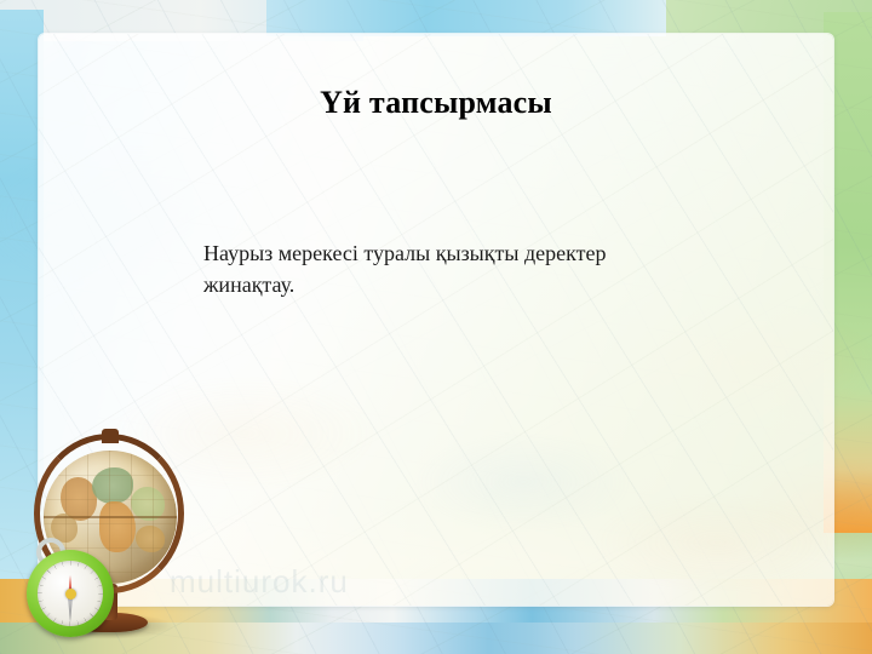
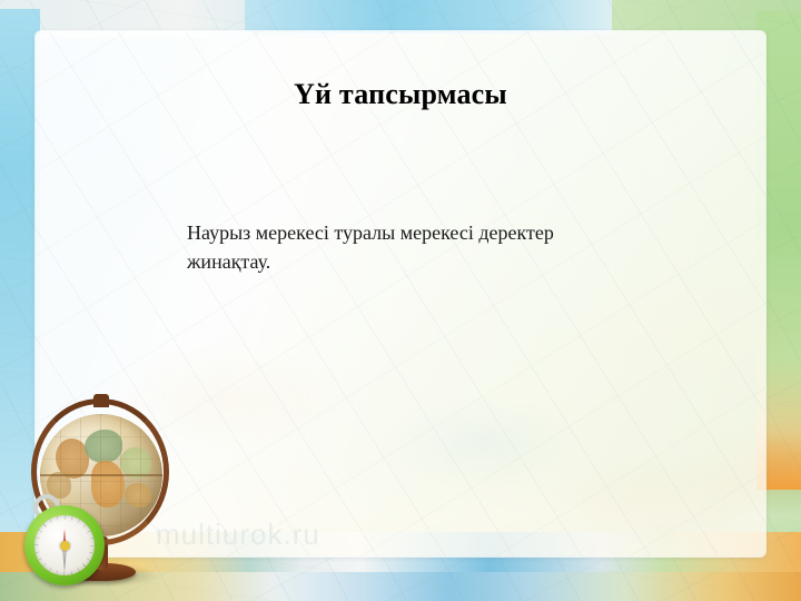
  Үй тапсырмасы
- Наурыз мерекесі туралы қызықты деректер жинақтау.
+ Наурыз мерекесі туралы мерекесі деректер жинақтау.
  multiurok.ru
